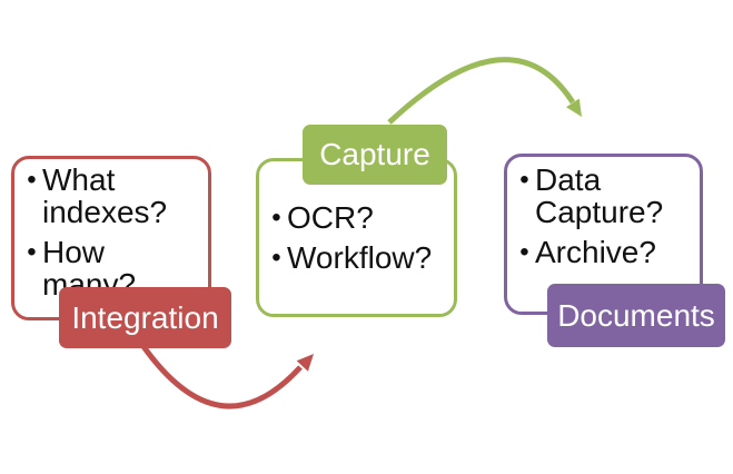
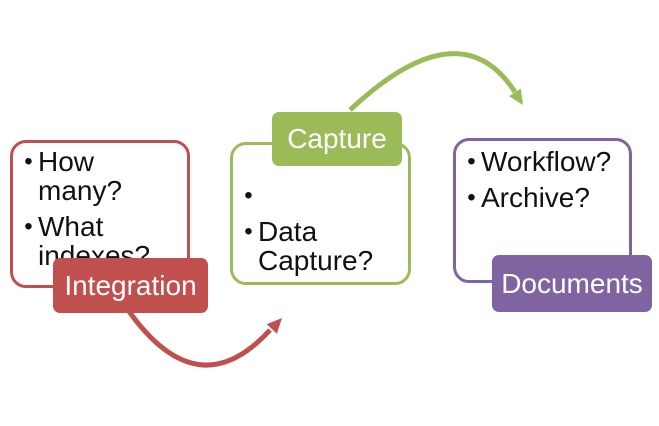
  •
- What indexes?
+ How many?
  •
- How many?
+ What indexes?
  Integration
  •
- OCR?
  •
- Workflow?
+ Data Capture?
  Capture
  •
- Data Capture?
+ Workflow?
  •
  Archive?
  Documents
